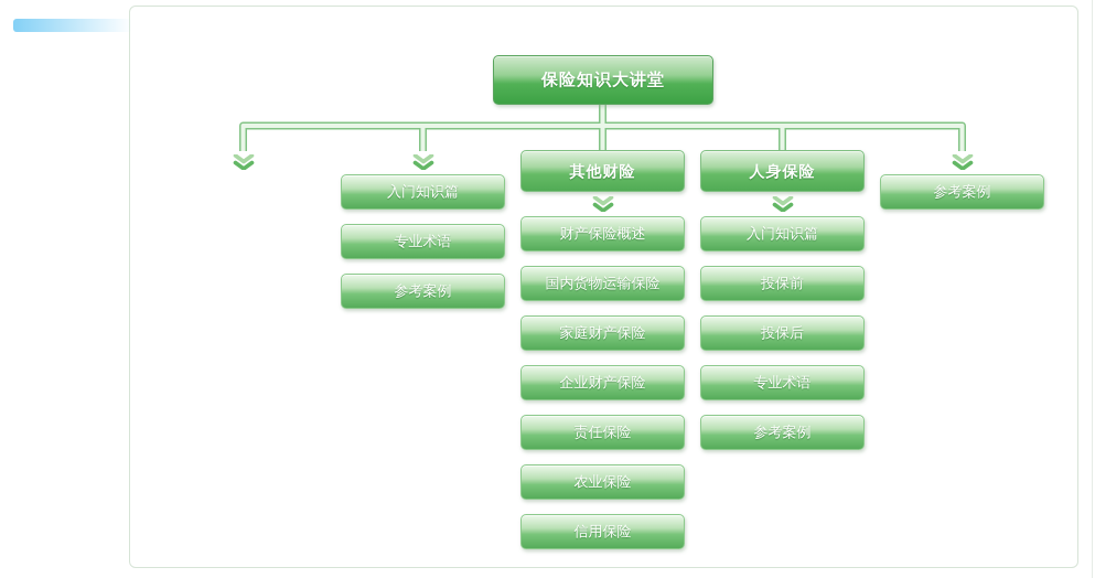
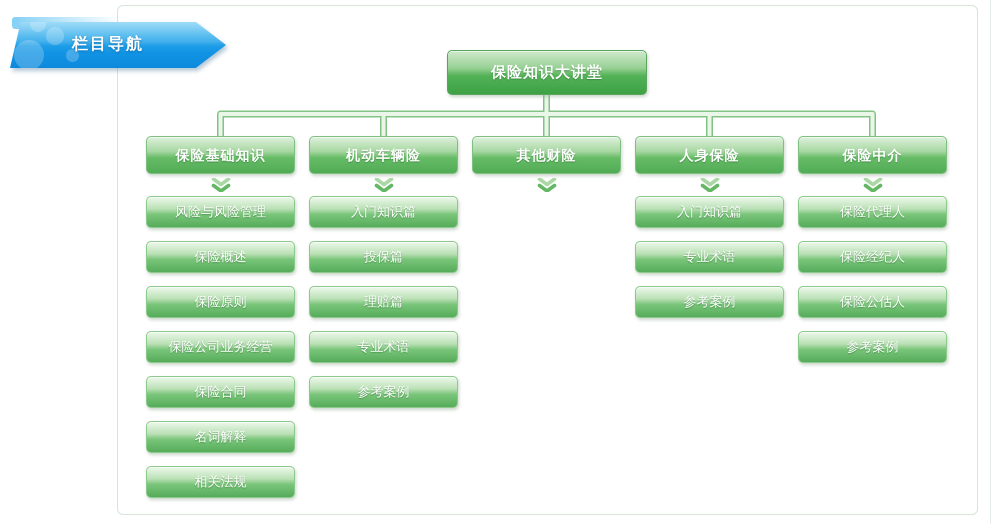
+ 栏目导航
  保险知识大讲堂
+ 保险基础知识
+ 风险与风险管理
+ 保险概述
+ 保险原则
+ 保险公司业务经营
+ 保险合同
+ 名词解释
+ 相关法规
+ 机动车辆险
  入门知识篇
+ 投保篇
+ 理赔篇
  专业术语
  参考案例
  其他财险
- 财产保险概述
- 国内货物运输保险
- 家庭财产保险
- 企业财产保险
- 责任保险
- 农业保险
- 信用保险
  人身保险
  入门知识篇
- 投保前
- 投保后
  专业术语
  参考案例
+ 保险中介
+ 保险代理人
+ 保险经纪人
+ 保险公估人
  参考案例
